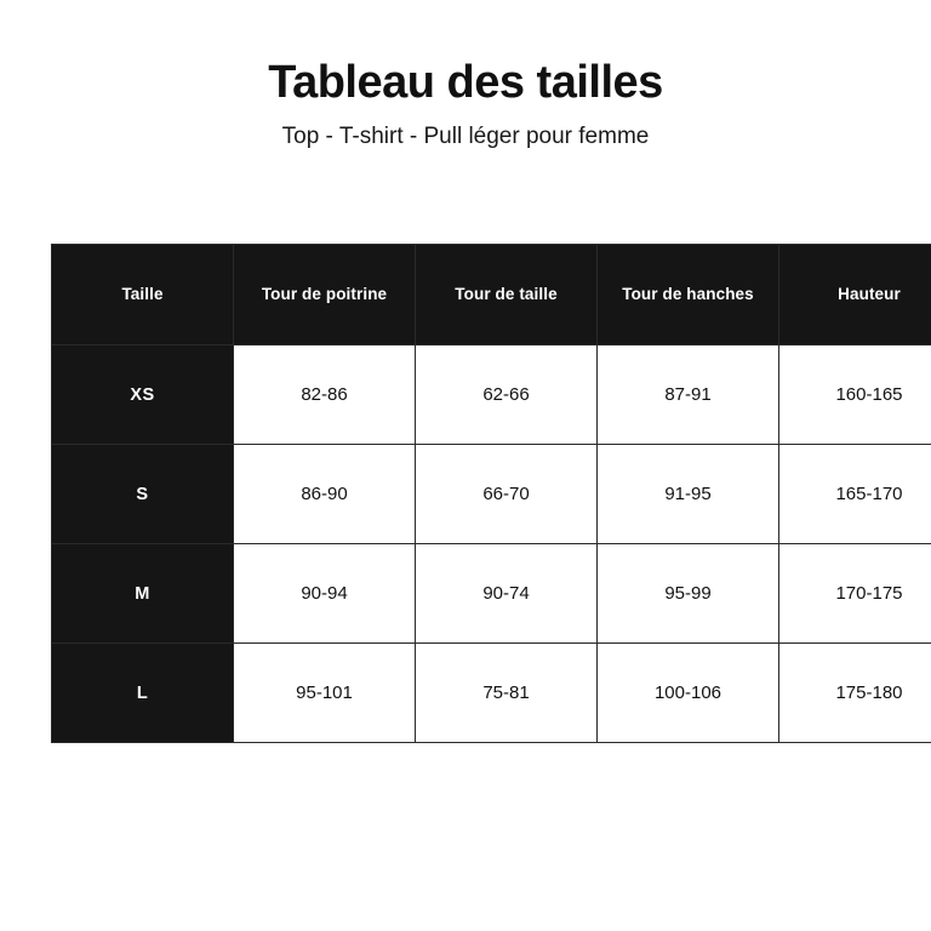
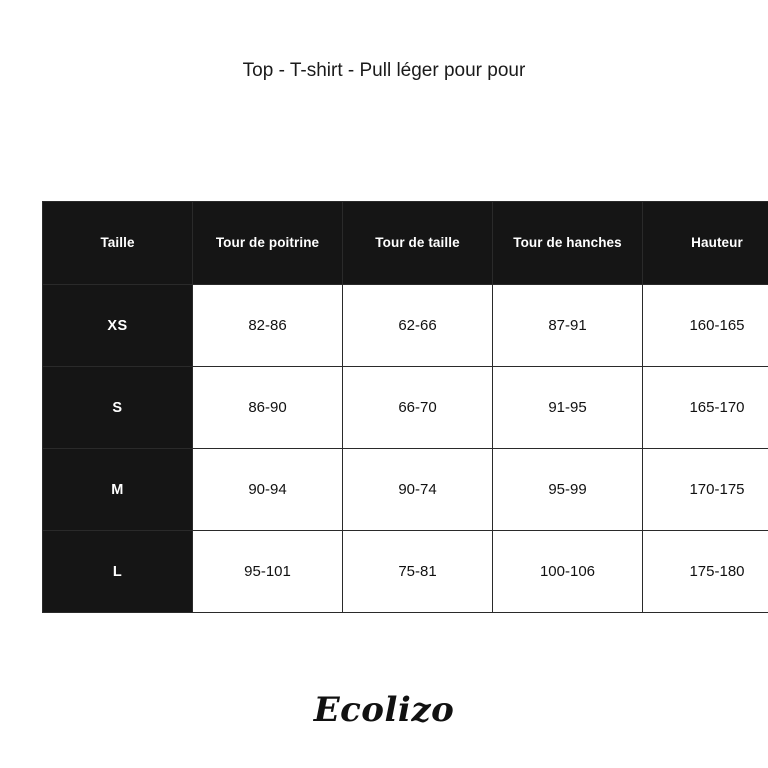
- Tableau des tailles
- Top - T-shirt - Pull léger pour femme
+ Top - T-shirt - Pull léger pour pour
  Taille	Tour de poitrine	Tour de taille	Tour de hanches	Hauteur
  XS	82-86	62-66	87-91	160-165
  S	86-90	66-70	91-95	165-170
  M	90-94	90-74	95-99	170-175
  L	95-101	75-81	100-106	175-180
+ Ecolizo
